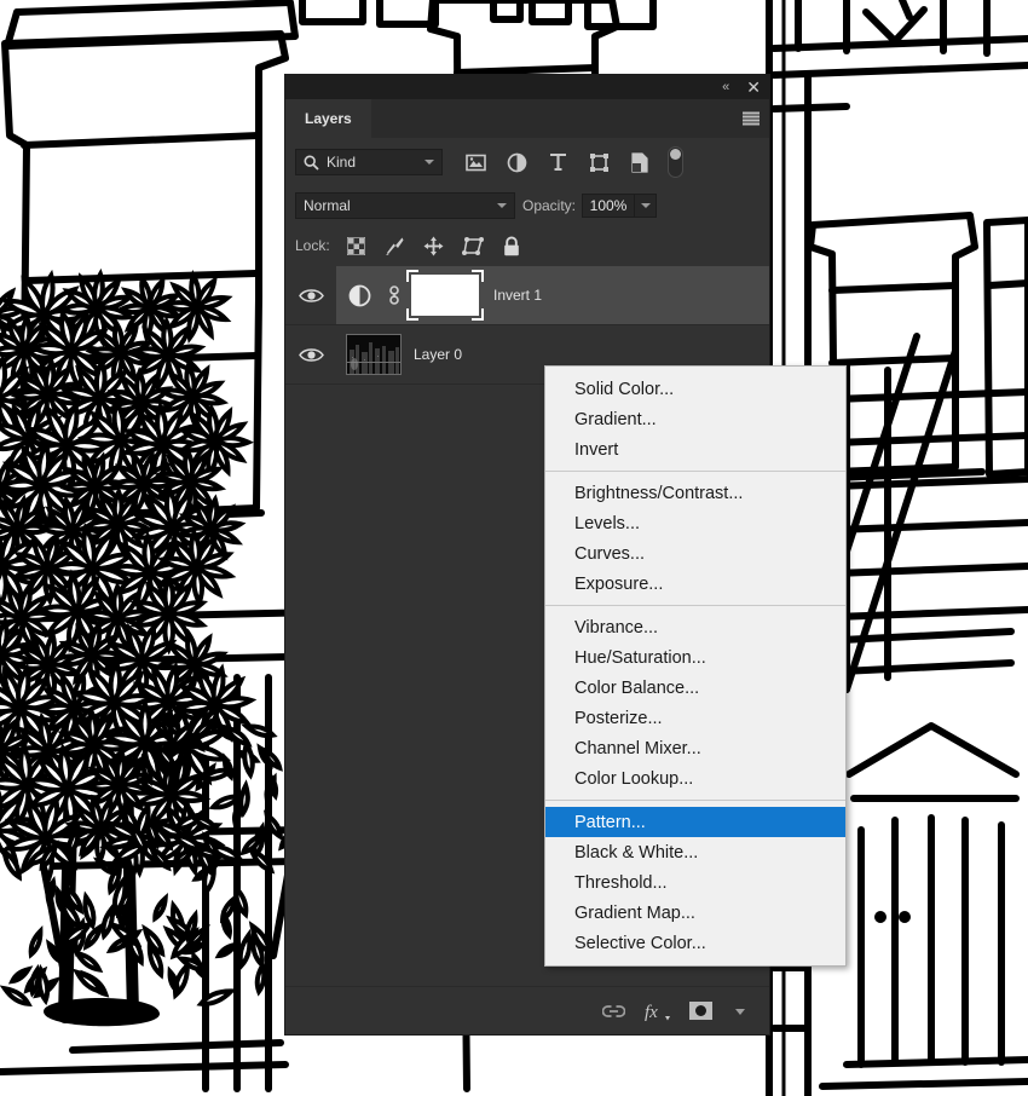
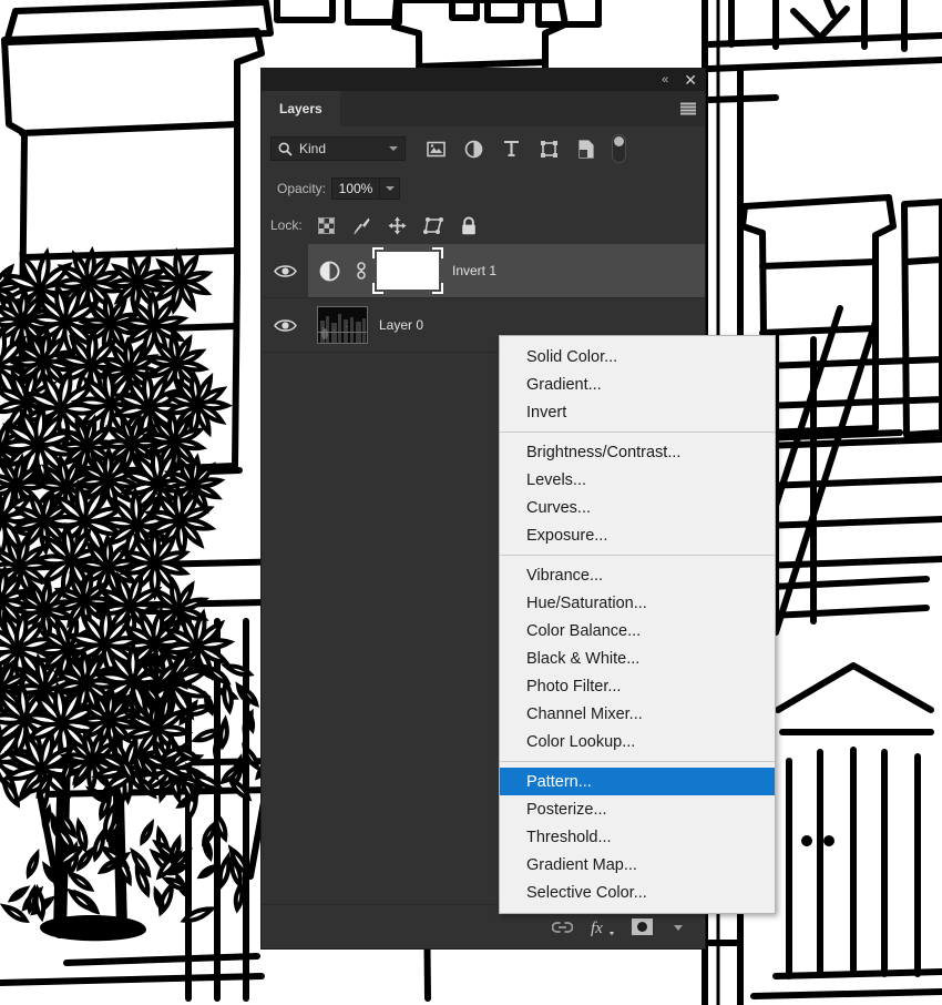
  «
  ✕
  Layers
  Kind
- Normal
  Opacity:
  100%
  Lock:
  Invert 1
  Layer 0
  fx
  Solid Color...
  Gradient...
  Invert
  Brightness/Contrast...
  Levels...
  Curves...
  Exposure...
  Vibrance...
  Hue/Saturation...
  Color Balance...
- Posterize...
+ Black & White...
+ Photo Filter...
  Channel Mixer...
  Color Lookup...
  Pattern...
- Black & White...
+ Posterize...
  Threshold...
  Gradient Map...
  Selective Color...
